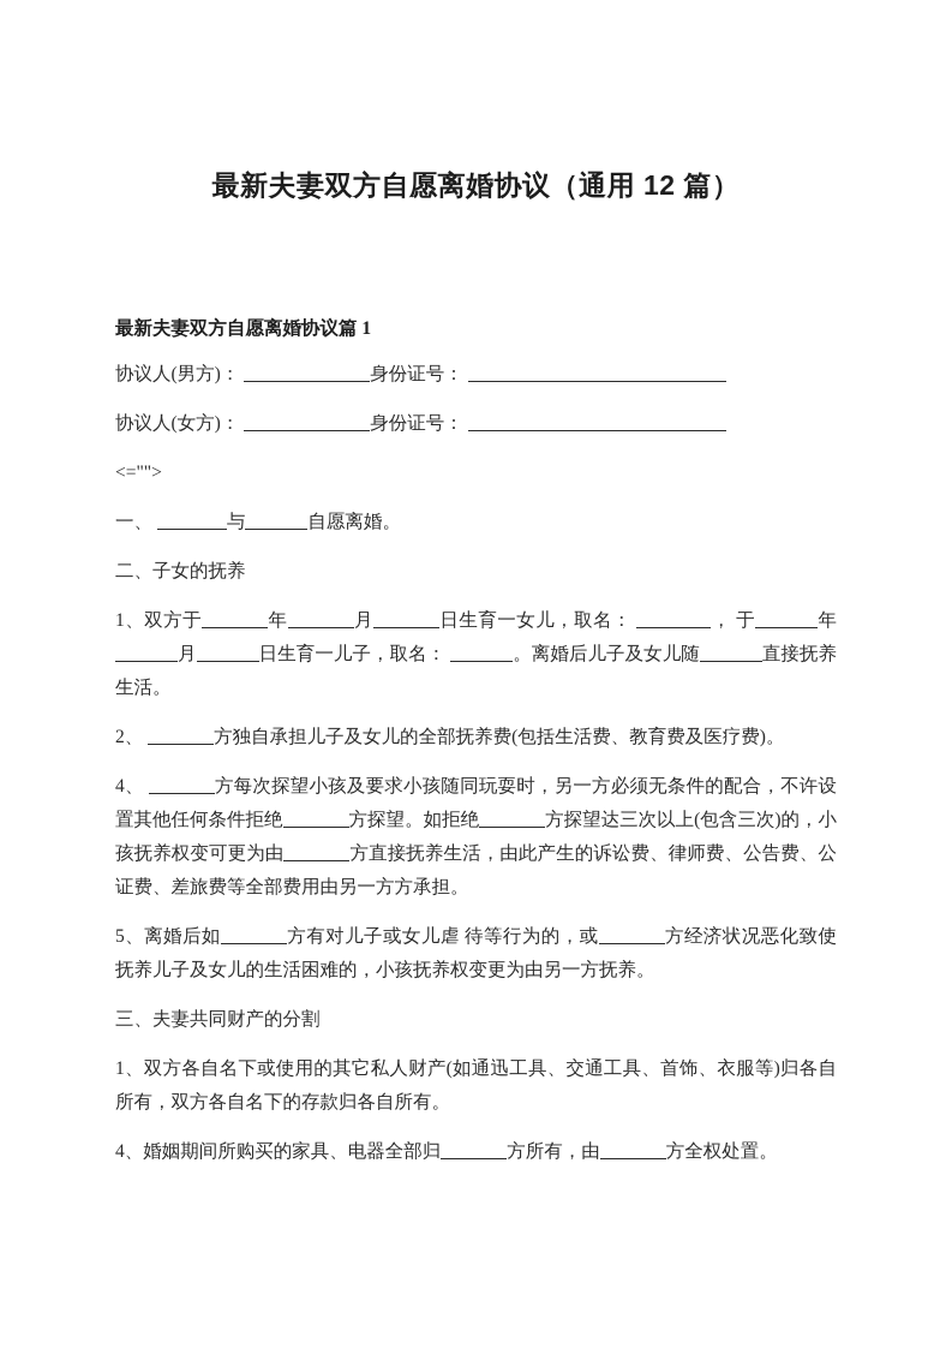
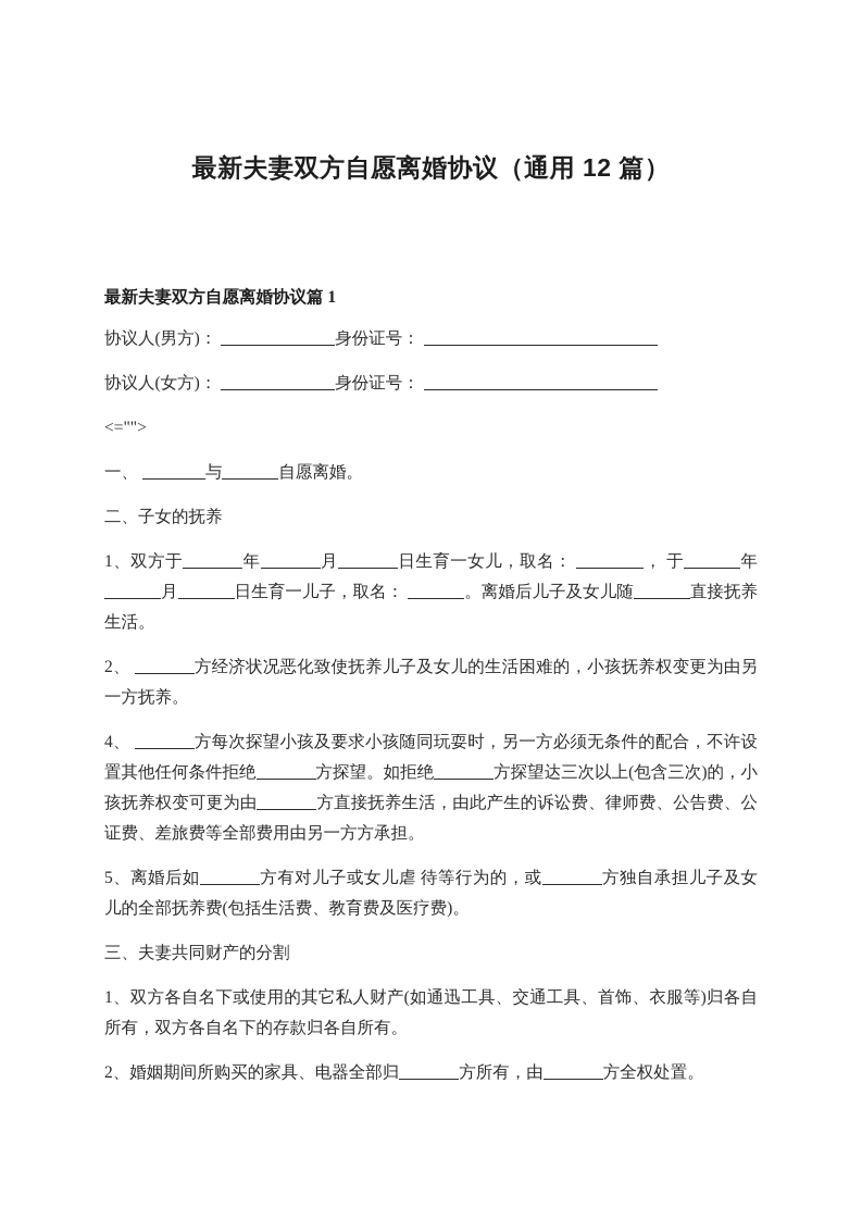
  最新夫妻双方自愿离婚协议（通用 12 篇）
  最新夫妻双方自愿离婚协议篇 1
  协议人(男方)： 身份证号：
  协议人(女方)： 身份证号：
  <="">
  一、 与 自愿离婚。
  二、子女的抚养
  1、双方于 年 月 日生育一女儿，取名： ， 于 年月 日生育一儿子，取名： 。离婚后儿子及女儿随 直接抚养生活。
- 2、 方独自承担儿子及女儿的全部抚养费(包括生活费、教育费及医疗费)。
+ 2、 方经济状况恶化致使抚养儿子及女儿的生活困难的，小孩抚养权变更为由另一方抚养。
  4、 方每次探望小孩及要求小孩随同玩耍时，另一方必须无条件的配合，不许设置其他任何条件拒绝 方探望。如拒绝 方探望达三次以上(包含三次)的，小孩抚养权变可更为由 方直接抚养生活，由此产生的诉讼费、律师费、公告费、公证费、差旅费等全部费用由另一方方承担。
- 5、离婚后如 方有对儿子或女儿虐 待等行为的，或 方经济状况恶化致使抚养儿子及女儿的生活困难的，小孩抚养权变更为由另一方抚养。
+ 5、离婚后如 方有对儿子或女儿虐 待等行为的，或 方独自承担儿子及女儿的全部抚养费(包括生活费、教育费及医疗费)。
  三、夫妻共同财产的分割
  1、双方各自名下或使用的其它私人财产(如通迅工具、交通工具、首饰、衣服等)归各自所有，双方各自名下的存款归各自所有。
- 4、婚姻期间所购买的家具、电器全部归 方所有，由 方全权处置。
+ 2、婚姻期间所购买的家具、电器全部归 方所有，由 方全权处置。
